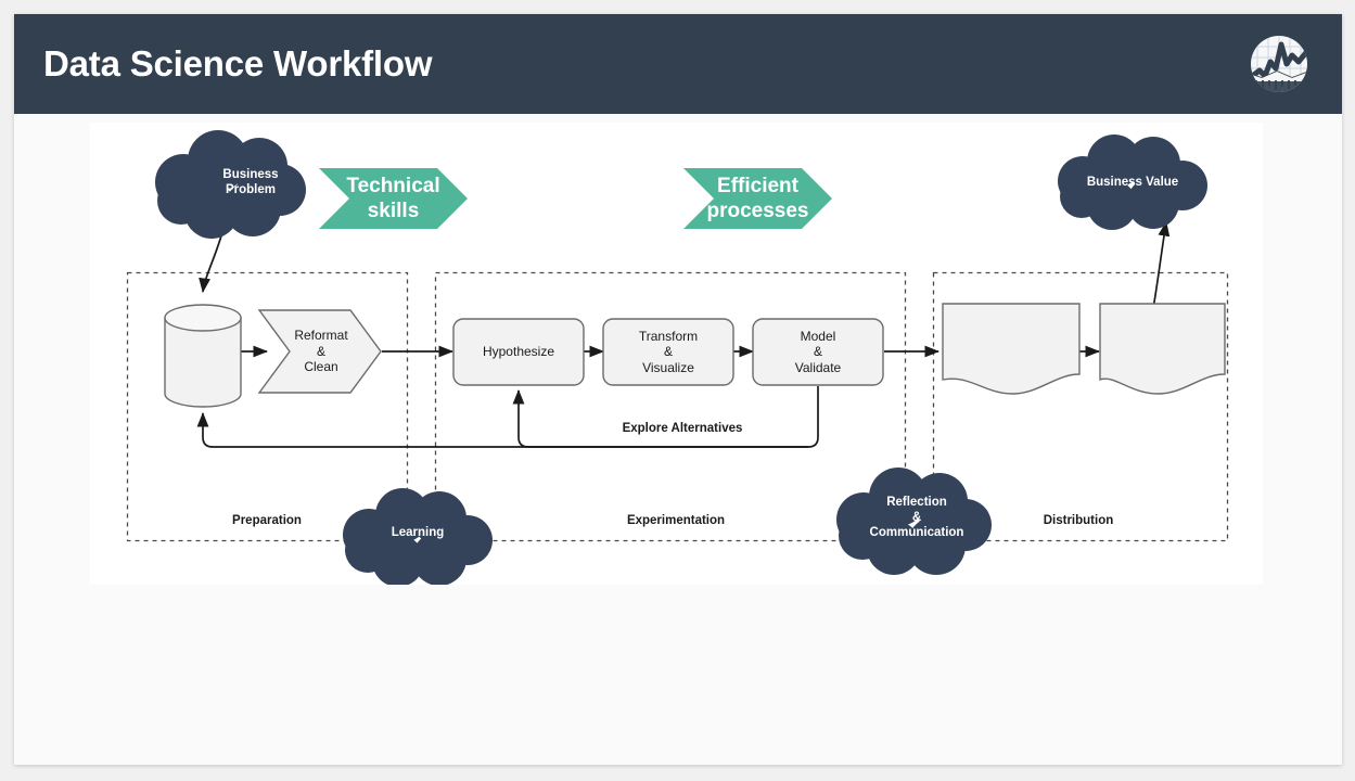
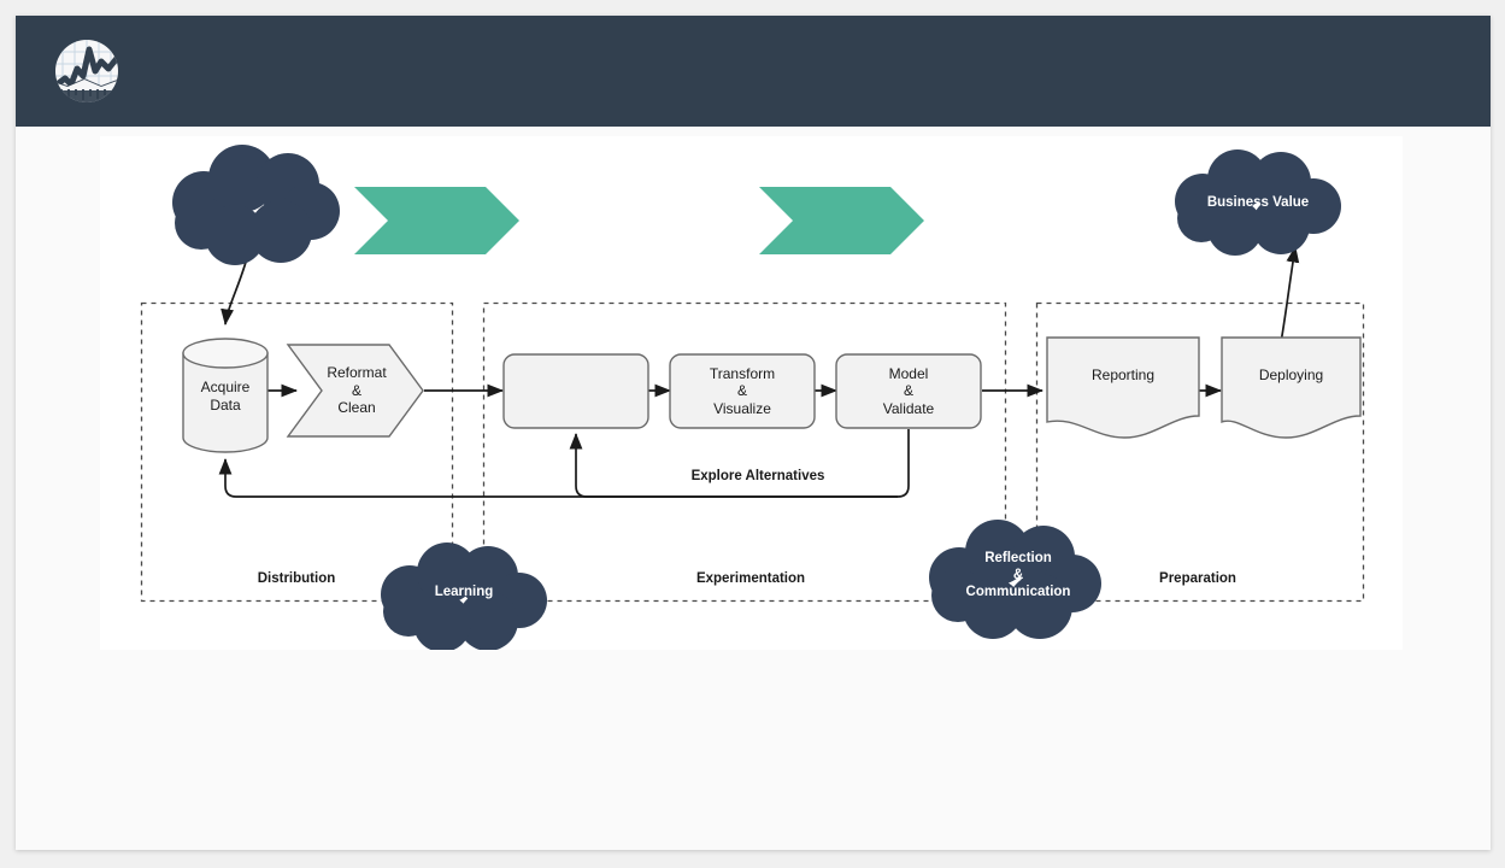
- Data Science Workflow
- Technical skills
- Efficient processes
- Business
- Problem
  Business Value
  Learning
  Reflection
  &
  Communication
+ Acquire
+ Data
  Reformat
  &
  Clean
- Hypothesize
  Transform
  &
  Visualize
  Model
  &
  Validate
+ Reporting
+ Deploying
  Explore Alternatives
- Preparation
+ Distribution
  Experimentation
- Distribution
+ Preparation
